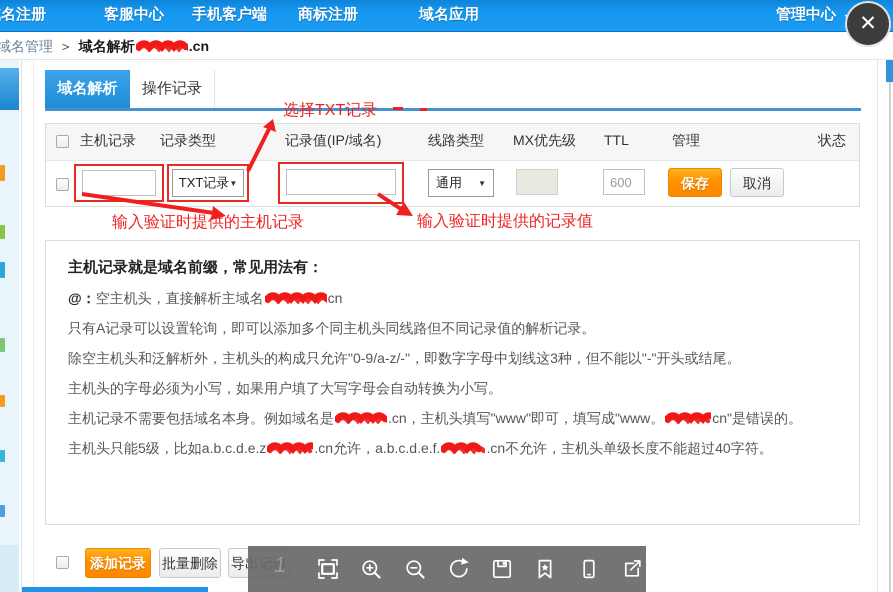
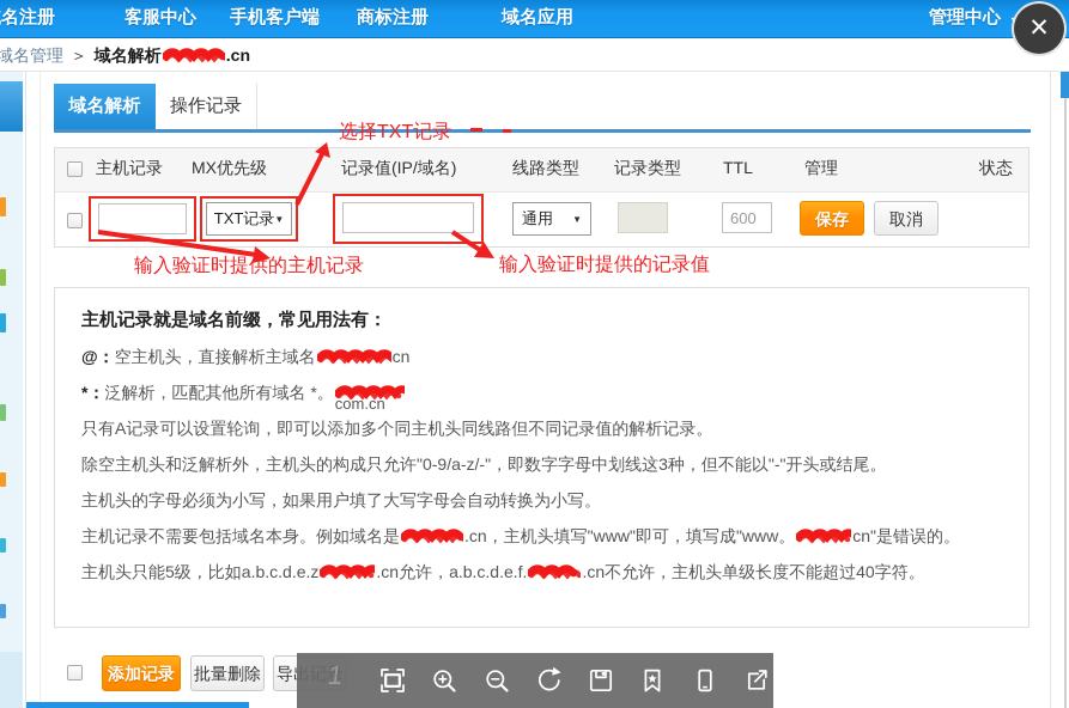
  名注册
  客服中心
  手机客户端
  商标注册
  域名应用
  管理中心
  ✕
  域名管理 ＞ 域名解析 .cn
  域名解析
  操作记录
  主机记录
- 记录类型
+ MX优先级
  记录值(IP/域名)
  线路类型
- MX优先级
+ 记录类型
  TTL
  管理
  状态
  TXT记录
  ▼
  通用
  ▼
  600
  保存
  取消
  选择TXT记录
  输入验证时提供的主机记录
  输入验证时提供的记录值
  主机记录就是域名前缀，常见用法有：
  @：空主机头，直接解析主域名 cn
+ *：泛解析，匹配其他所有域名 *。com.cn
  只有A记录可以设置轮询，即可以添加多个同主机头同线路但不同记录值的解析记录。
  除空主机头和泛解析外，主机头的构成只允许"0-9/a-z/-"，即数字字母中划线这3种，但不能以"-"开头或结尾。
  主机头的字母必须为小写，如果用户填了大写字母会自动转换为小写。
  主机记录不需要包括域名本身。例如域名是 .cn，主机头填写"www"即可，填写成"www。 cn"是错误的。
  主机头只能5级，比如a.b.c.d.e.z .cn允许，a.b.c.d.e.f. .cn不允许，主机头单级长度不能超过40字符。
  添加记录
  批量删除
